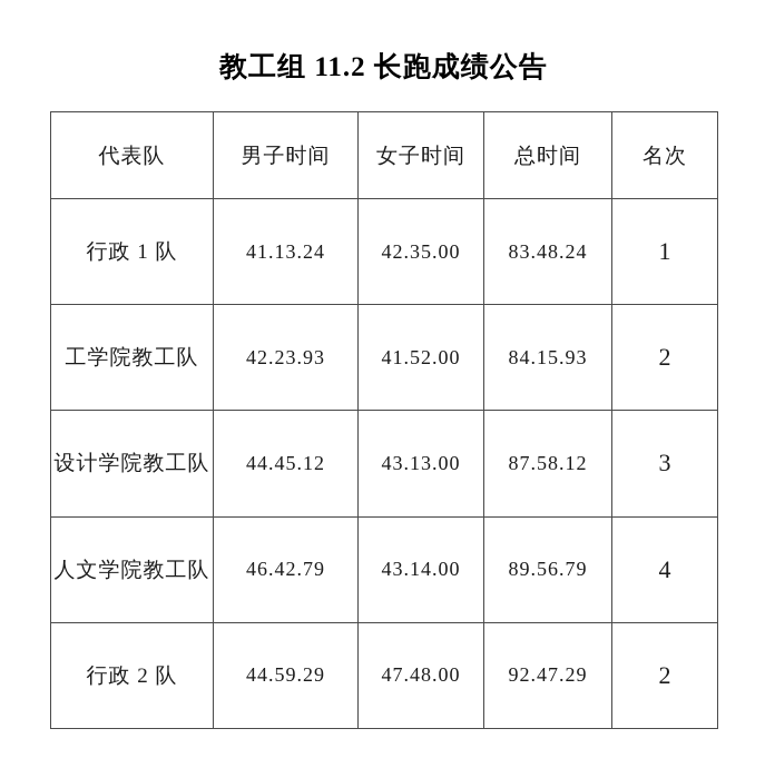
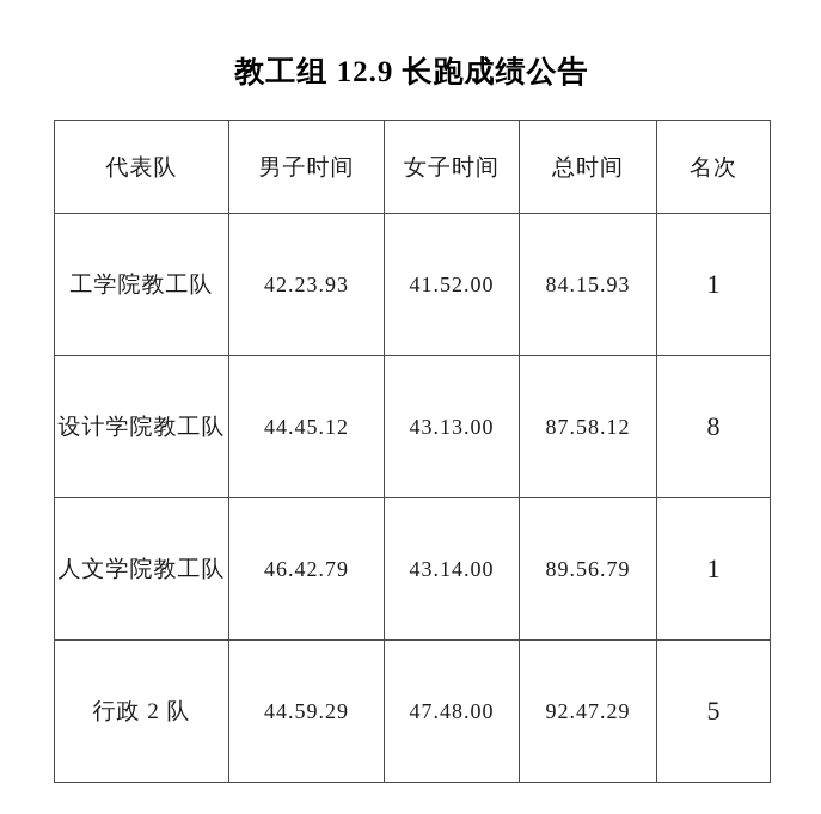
- 教工组 11.2 长跑成绩公告
+ 教工组 12.9 长跑成绩公告
  代表队	男子时间	女子时间	总时间	名次
- 行政 1 队	41.13.24	42.35.00	83.48.24	1
- 工学院教工队	42.23.93	41.52.00	84.15.93	2
+ 工学院教工队	42.23.93	41.52.00	84.15.93	1
- 设计学院教工队	44.45.12	43.13.00	87.58.12	3
+ 设计学院教工队	44.45.12	43.13.00	87.58.12	8
- 人文学院教工队	46.42.79	43.14.00	89.56.79	4
+ 人文学院教工队	46.42.79	43.14.00	89.56.79	1
- 行政 2 队	44.59.29	47.48.00	92.47.29	2
+ 行政 2 队	44.59.29	47.48.00	92.47.29	5
